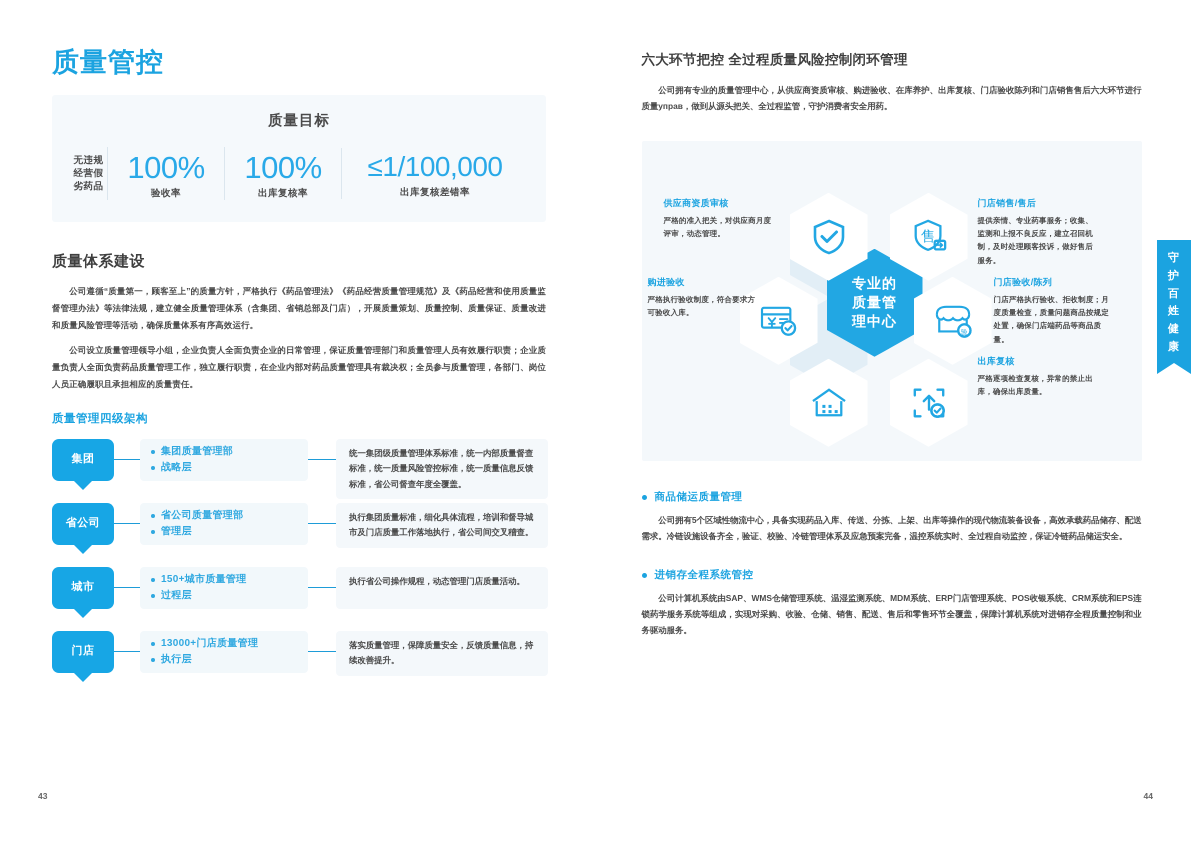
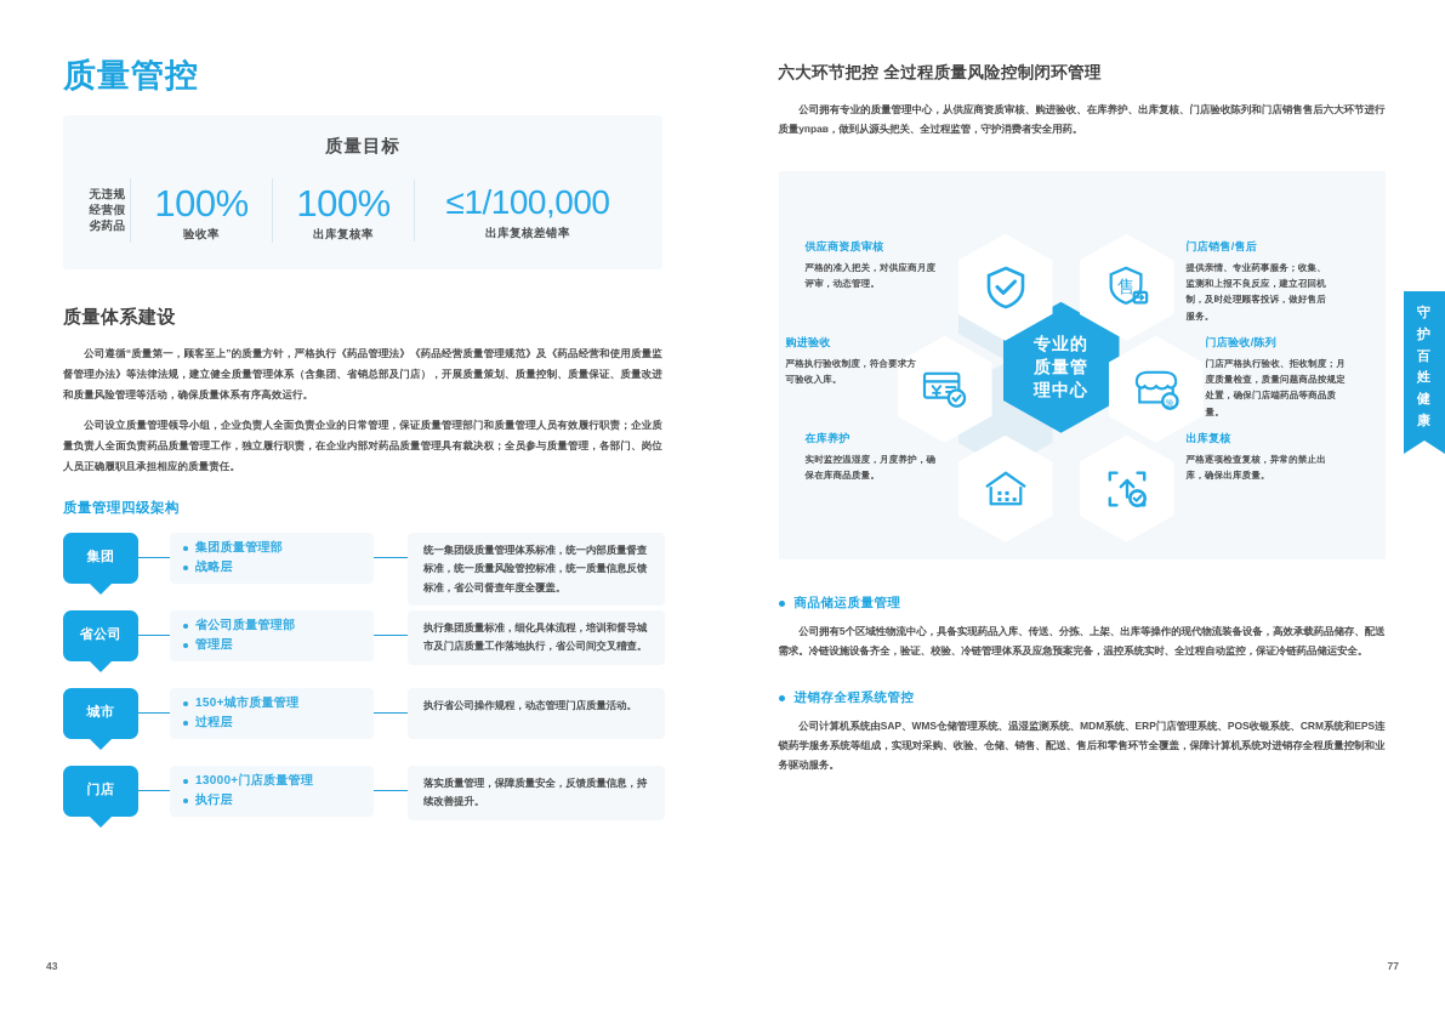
  质量管控
  质量目标
  无违规经营假劣药品
  100%
  验收率
  100%
  出库复核率
  ≤1/100,000
  出库复核差错率
  质量体系建设
  公司遵循“质量第一，顾客至上”的质量方针，严格执行《药品管理法》《药品经营质量管理规范》及《药品经营和使用质量监督管理办法》等法律法规，建立健全质量管理体系（含集团、省销总部及门店），开展质量策划、质量控制、质量保证、质量改进和质量风险管理等活动，确保质量体系有序高效运行。
  公司设立质量管理领导小组，企业负责人全面负责企业的日常管理，保证质量管理部门和质量管理人员有效履行职责；企业质量负责人全面负责药品质量管理工作，独立履行职责，在企业内部对药品质量管理具有裁决权；全员参与质量管理，各部门、岗位人员正确履职且承担相应的质量责任。
  质量管理四级架构
  集团
  集团质量管理部
  战略层
  统一集团级质量管理体系标准，统一内部质量督查标准，统一质量风险管控标准，统一质量信息反馈标准，省公司督查年度全覆盖。
  省公司
  省公司质量管理部
  管理层
  执行集团质量标准，细化具体流程，培训和督导城市及门店质量工作落地执行，省公司间交叉稽查。
  城市
  150+城市质量管理
  过程层
  执行省公司操作规程，动态管理门店质量活动。
  门店
  13000+门店质量管理
  执行层
  落实质量管理，保障质量安全，反馈质量信息，持续改善提升。
  43
  六大环节把控 全过程质量风险控制闭环管理
  公司拥有专业的质量管理中心，从供应商资质审核、购进验收、在库养护、出库复核、门店验收陈列和门店销售售后六大环节进行质量управ，做到从源头把关、全过程监管，守护消费者安全用药。
  专业的
  质量管
  理中心
  售
  验
  供应商资质审核
  严格的准入把关，对供应商月度评审，动态管理。
  购进验收
  严格执行验收制度，符合要求方可验收入库。
+ 在库养护
+ 实时监控温湿度，月度养护，确保在库商品质量。
  门店销售/售后
  提供亲情、专业药事服务；收集、监测和上报不良反应，建立召回机制，及时处理顾客投诉，做好售后服务。
  门店验收/陈列
  门店严格执行验收、拒收制度；月度质量检查，质量问题商品按规定处置，确保门店端药品等商品质量。
  出库复核
  严格逐项检查复核，异常的禁止出库，确保出库质量。
  商品储运质量管理
  公司拥有5个区域性物流中心，具备实现药品入库、传送、分拣、上架、出库等操作的现代物流装备设备，高效承载药品储存、配送需求。冷链设施设备齐全，验证、校验、冷链管理体系及应急预案完备，温控系统实时、全过程自动监控，保证冷链药品储运安全。
  进销存全程系统管控
  公司计算机系统由SAP、WMS仓储管理系统、温湿监测系统、MDM系统、ERP门店管理系统、POS收银系统、CRM系统和EPS连锁药学服务系统等组成，实现对采购、收验、仓储、销售、配送、售后和零售环节全覆盖，保障计算机系统对进销存全程质量控制和业务驱动服务。
  守
  护
  百
  姓
  健
  康
- 44
+ 77
